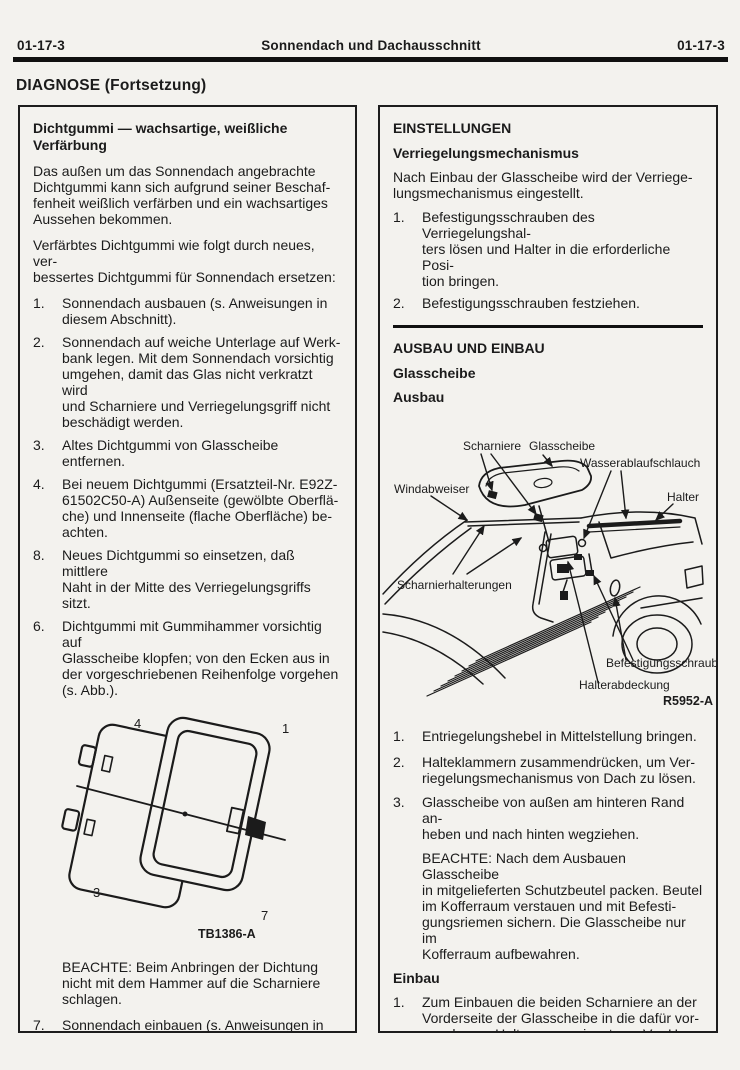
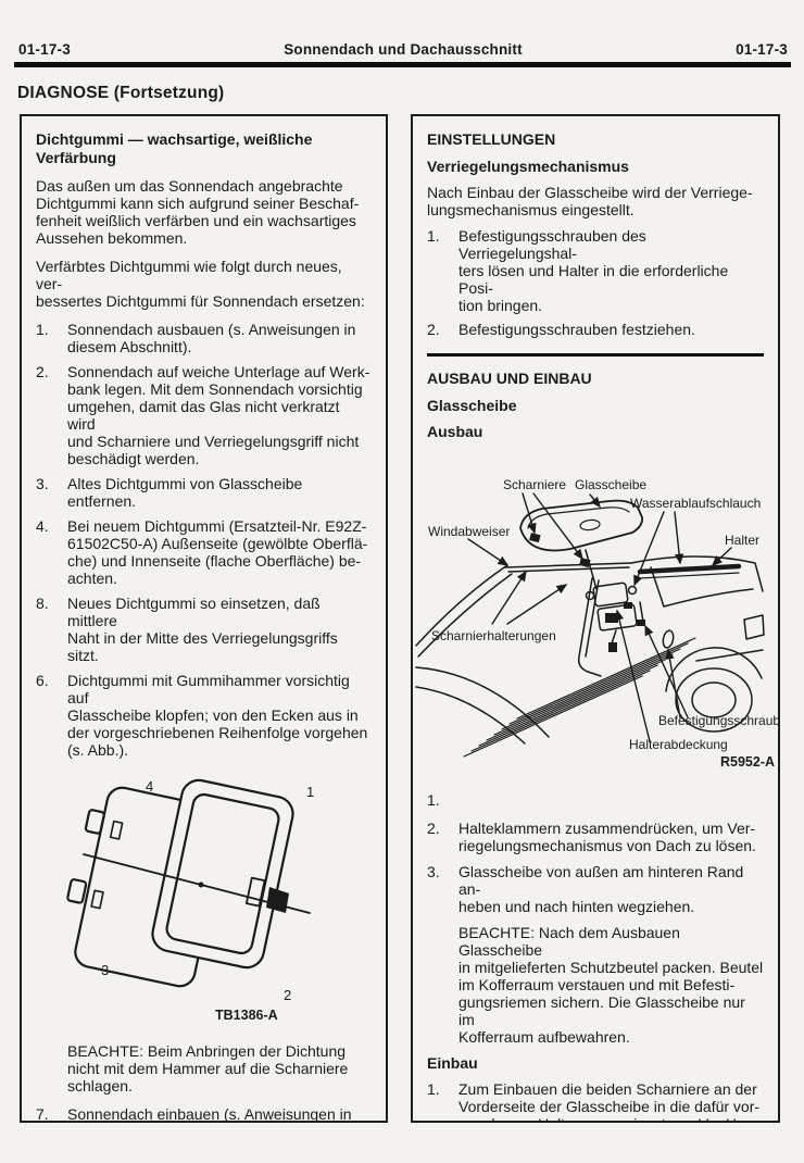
  01-17-3
  Sonnendach und Dachausschnitt
  01-17-3
  DIAGNOSE (Fortsetzung)
  Dichtgummi — wachsartige, weißliche
  Verfärbung
  Das außen um das Sonnendach angebrachte
  Dichtgummi kann sich aufgrund seiner Beschaf-
  fenheit weißlich verfärben und ein wachsartiges
  Aussehen bekommen.
  Verfärbtes Dichtgummi wie folgt durch neues, ver-
  bessertes Dichtgummi für Sonnendach ersetzen:
  1.
  Sonnendach ausbauen (s. Anweisungen in
  diesem Abschnitt).
  2.
  Sonnendach auf weiche Unterlage auf Werk-
  bank legen. Mit dem Sonnendach vorsichtig
  umgehen, damit das Glas nicht verkratzt wird
  und Scharniere und Verriegelungsgriff nicht
  beschädigt werden.
  3.
  Altes Dichtgummi von Glasscheibe entfernen.
  4.
  Bei neuem Dichtgummi (Ersatzteil-Nr. E92Z-
  61502C50-A) Außenseite (gewölbte Oberflä-
  che) und Innenseite (flache Oberfläche) be-
  achten.
  8.
  Neues Dichtgummi so einsetzen, daß mittlere
  Naht in der Mitte des Verriegelungsgriffs sitzt.
  6.
  Dichtgummi mit Gummihammer vorsichtig auf
  Glasscheibe klopfen; von den Ecken aus in
  der vorgeschriebenen Reihenfolge vorgehen
  (s. Abb.).
  4
  1
  3
- 7
+ 2
  TB1386-A
  BEACHTE: Beim Anbringen der Dichtung
  nicht mit dem Hammer auf die Scharniere
  schlagen.
  7.
  Sonnendach einbauen (s. Anweisungen in
  EINSTELLUNGEN
  Verriegelungsmechanismus
  Nach Einbau der Glasscheibe wird der Verriege-
  lungsmechanismus eingestellt.
  1.
  Befestigungsschrauben des Verriegelungshal-
  ters lösen und Halter in die erforderliche Posi-
  tion bringen.
  2.
  Befestigungsschrauben festziehen.
  AUSBAU UND EINBAU
  Glasscheibe
  Ausbau
  Scharniere
  Glasscheibe
  Wasserablaufschlauch
  Windabweiser
  Halter
  Scharnierhalterungen
  Befestigungsschraub
  Halterabdeckung
  R5952-A
  1.
- Entriegelungshebel in Mittelstellung bringen.
  2.
  Halteklammern zusammendrücken, um Ver-
  riegelungsmechanismus von Dach zu lösen.
  3.
  Glasscheibe von außen am hinteren Rand an-
  heben und nach hinten wegziehen.
  BEACHTE: Nach dem Ausbauen Glasscheibe
  in mitgelieferten Schutzbeutel packen. Beutel
  im Kofferraum verstauen und mit Befesti-
  gungsriemen sichern. Die Glasscheibe nur im
  Kofferraum aufbewahren.
  Einbau
  1.
  Zum Einbauen die beiden Scharniere an der
  Vorderseite der Glasscheibe in die dafür vor-
